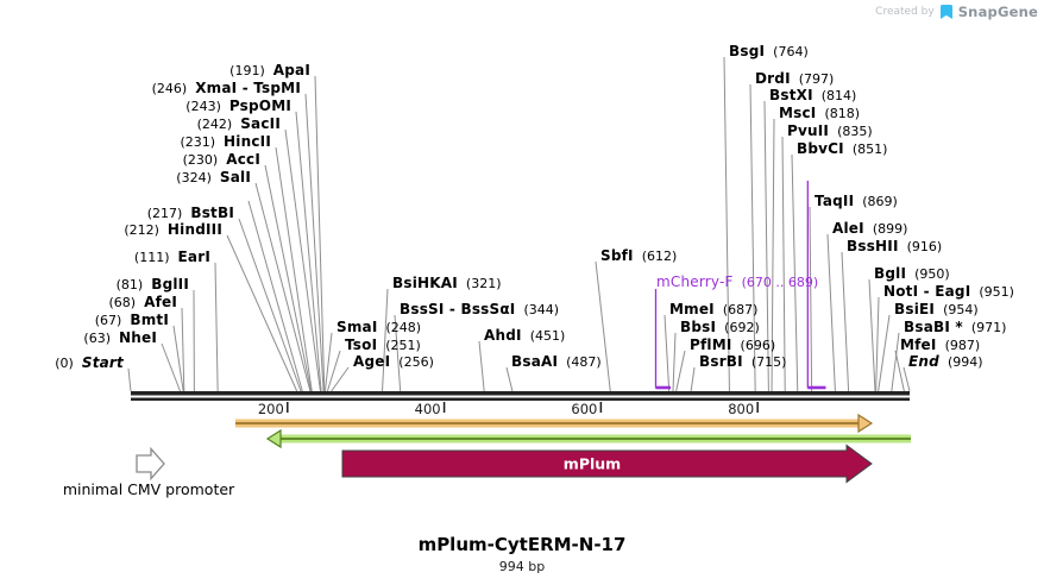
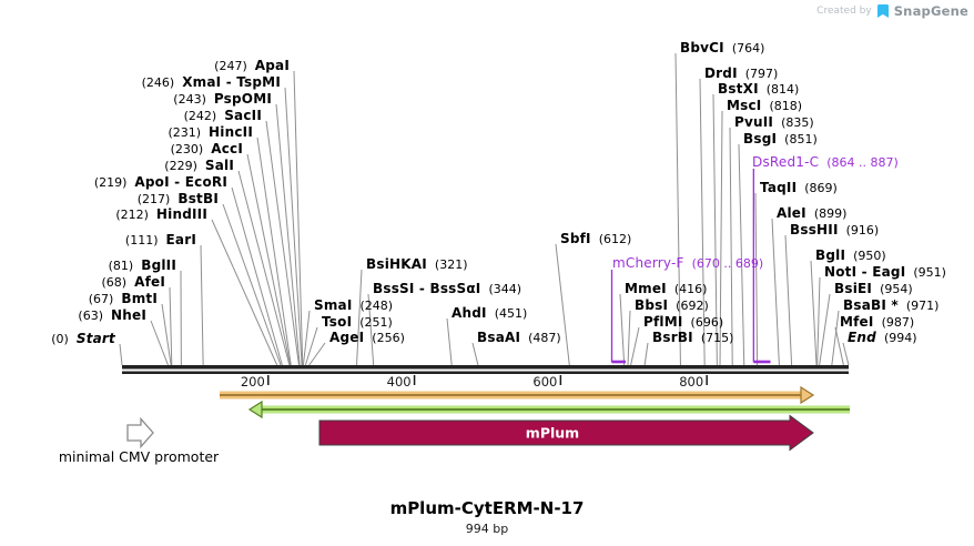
  200
  400
  600
  800
  mPlum
- (191) ApaI
+ (247) ApaI
  (246) XmaI - TspMI
  (243) PspOMI
  (242) SacII
  (231) HincII
  (230) AccI
- (324) SalI
+ (229) SalI
+ (219) ApoI - EcoRI
  (217) BstBI
  (212) HindIII
  (111) EarI
  (81) BglII
  (68) AfeI
  (67) BmtI
  (63) NheI
  (0) Start
  SbfI (612)
  BsiHKAI (321)
  BssSI - BssSαI (344)
  SmaI (248)
  AhdI (451)
  TsoI (251)
  AgeI (256)
  BsaAI (487)
- BsgI (764)
+ BbvCI (764)
  DrdI (797)
  BstXI (814)
  MscI (818)
  PvuII (835)
- BbvCI (851)
+ BsgI (851)
  TaqII (869)
  AleI (899)
  BssHII (916)
  BglI (950)
  NotI - EagI (951)
  BsiEI (954)
  BsaBI * (971)
  MfeI (987)
  End (994)
- MmeI (687)
+ MmeI (416)
  BbsI (692)
  PflMI (696)
  BsrBI (715)
  mCherry-F (670 .. 689)
+ DsRed1-C (864 .. 887)
  minimal CMV promoter
  mPlum-CytERM-N-17
  994 bp
  Created by
  SnapGene
